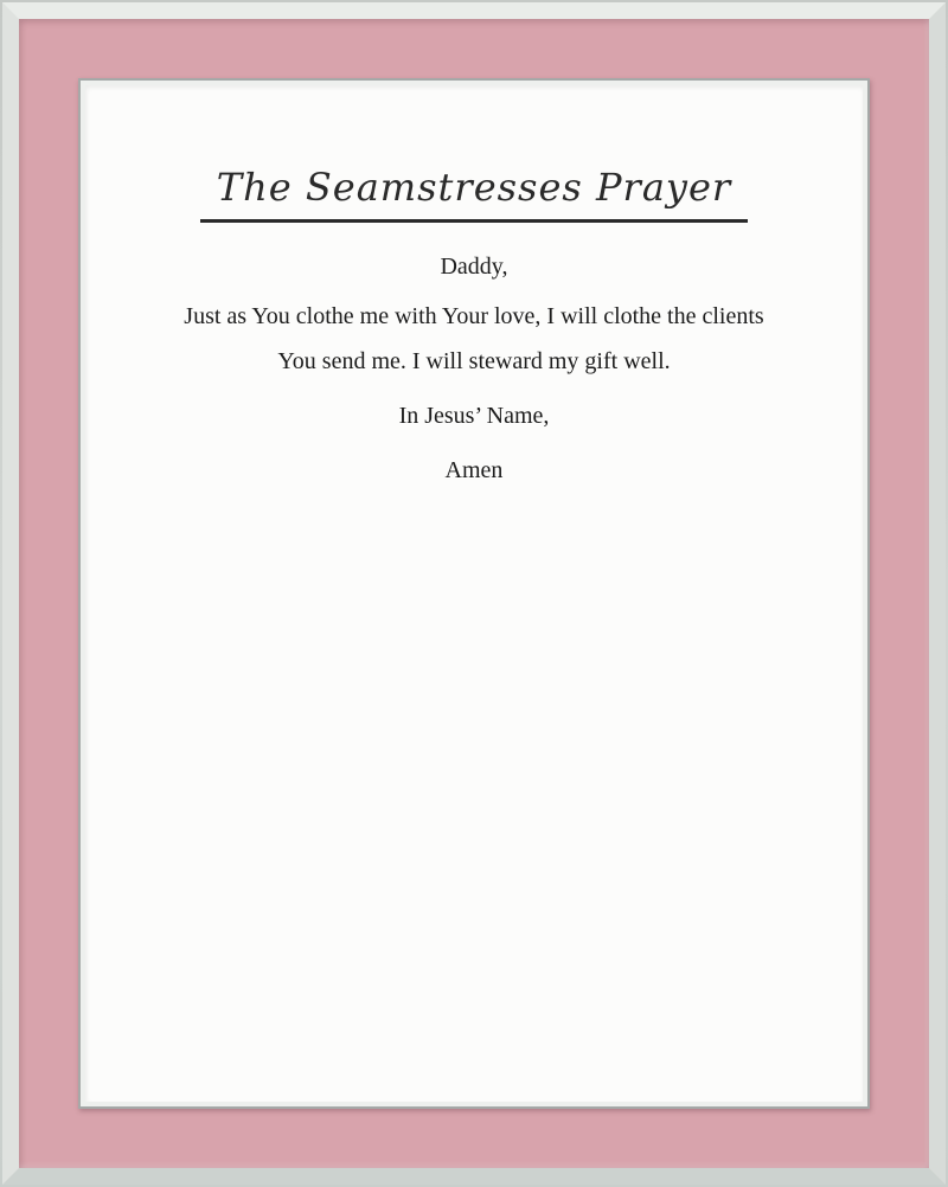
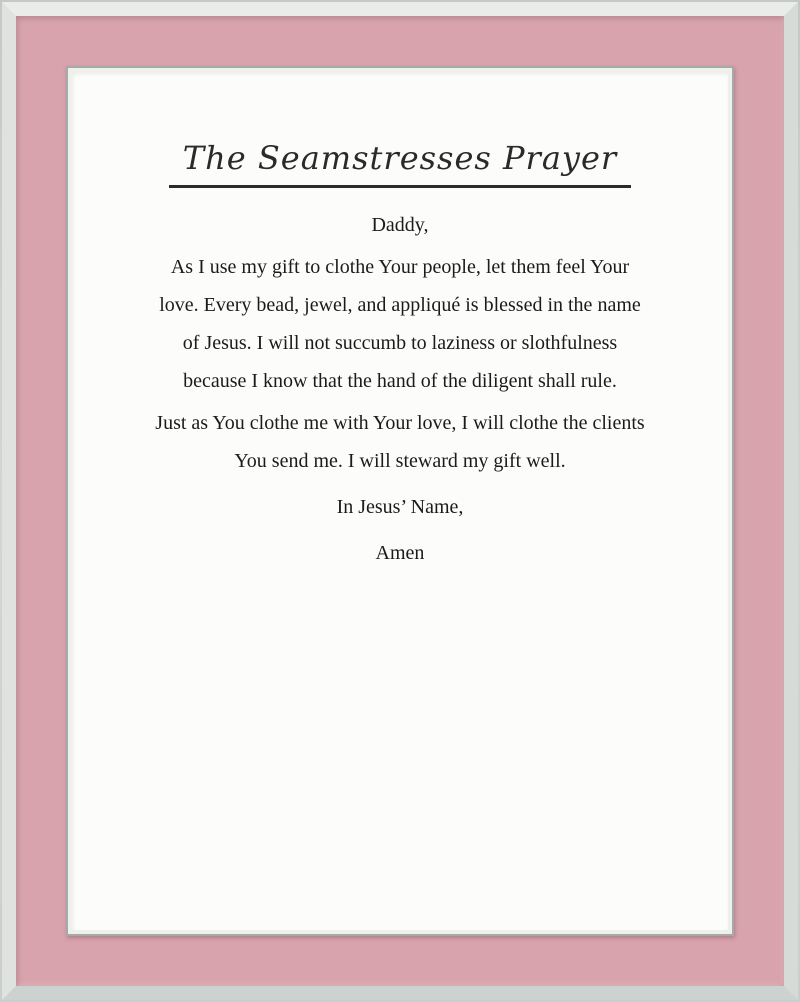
  The Seamstresses Prayer
  Daddy,
+ As I use my gift to clothe Your people, let them feel Your
+ love. Every bead, jewel, and appliqué is blessed in the name
+ of Jesus. I will not succumb to laziness or slothfulness
+ because I know that the hand of the diligent shall rule.
  Just as You clothe me with Your love, I will clothe the clients
  You send me. I will steward my gift well.
  In Jesus’ Name,
  Amen
